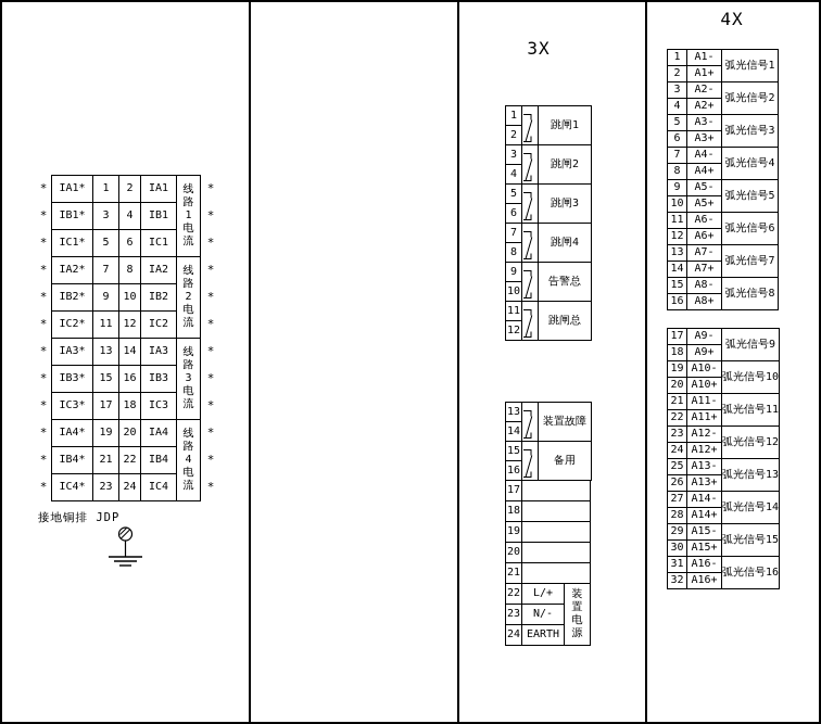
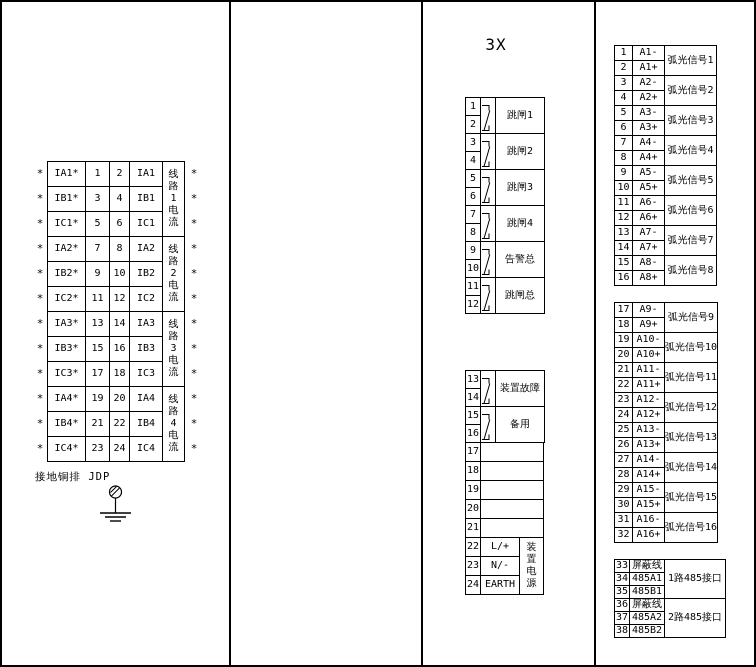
  3X
- 4X
  *
  *
  *
  *
  *
  *
  *
  *
  *
  *
  *
  *
  IA1*	1	2	IA1	线路1电流
  IB1*	3	4	IB1
  IC1*	5	6	IC1
  IA2*	7	8	IA2	线路2电流
  IB2*	9	10	IB2
  IC2*	11	12	IC2
  IA3*	13	14	IA3	线路3电流
  IB3*	15	16	IB3
  IC3*	17	18	IC3
  IA4*	19	20	IA4	线路4电流
  IB4*	21	22	IB4
  IC4*	23	24	IC4
  *
  *
  *
  *
  *
  *
  *
  *
  *
  *
  *
  *
  接地铜排 JDP
  1		跳闸1
  2
  3		跳闸2
  4
  5		跳闸3
  6
  7		跳闸4
  8
  9		告警总
  10
  11		跳闸总
  12
  13		装置故障
  14
  15		备用
  16
  17
  18
  19
  20
  21
  22	L/+	装置电源
  23	N/-
  24	EARTH
  1	A1-	弧光信号1
  2	A1+
  3	A2-	弧光信号2
  4	A2+
  5	A3-	弧光信号3
  6	A3+
  7	A4-	弧光信号4
  8	A4+
  9	A5-	弧光信号5
  10	A5+
  11	A6-	弧光信号6
  12	A6+
  13	A7-	弧光信号7
  14	A7+
  15	A8-	弧光信号8
  16	A8+
  17	A9-	弧光信号9
  18	A9+
  19	A10-	弧光信号10
  20	A10+
  21	A11-	弧光信号11
  22	A11+
  23	A12-	弧光信号12
  24	A12+
  25	A13-	弧光信号13
  26	A13+
  27	A14-	弧光信号14
  28	A14+
  29	A15-	弧光信号15
  30	A15+
  31	A16-	弧光信号16
  32	A16+
+ 33	屏蔽线	1路485接口
+ 34	485A1
+ 35	485B1
+ 36	屏蔽线	2路485接口
+ 37	485A2
+ 38	485B2
